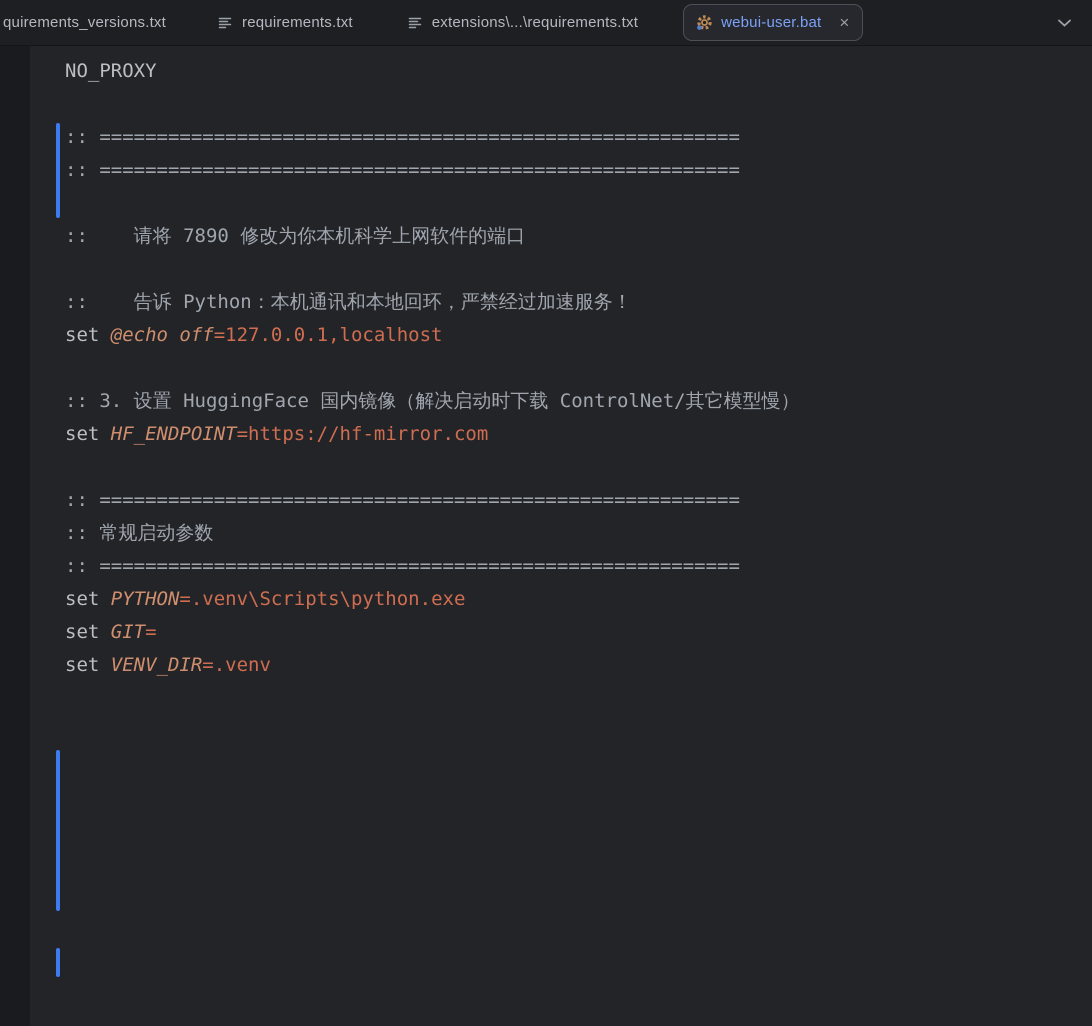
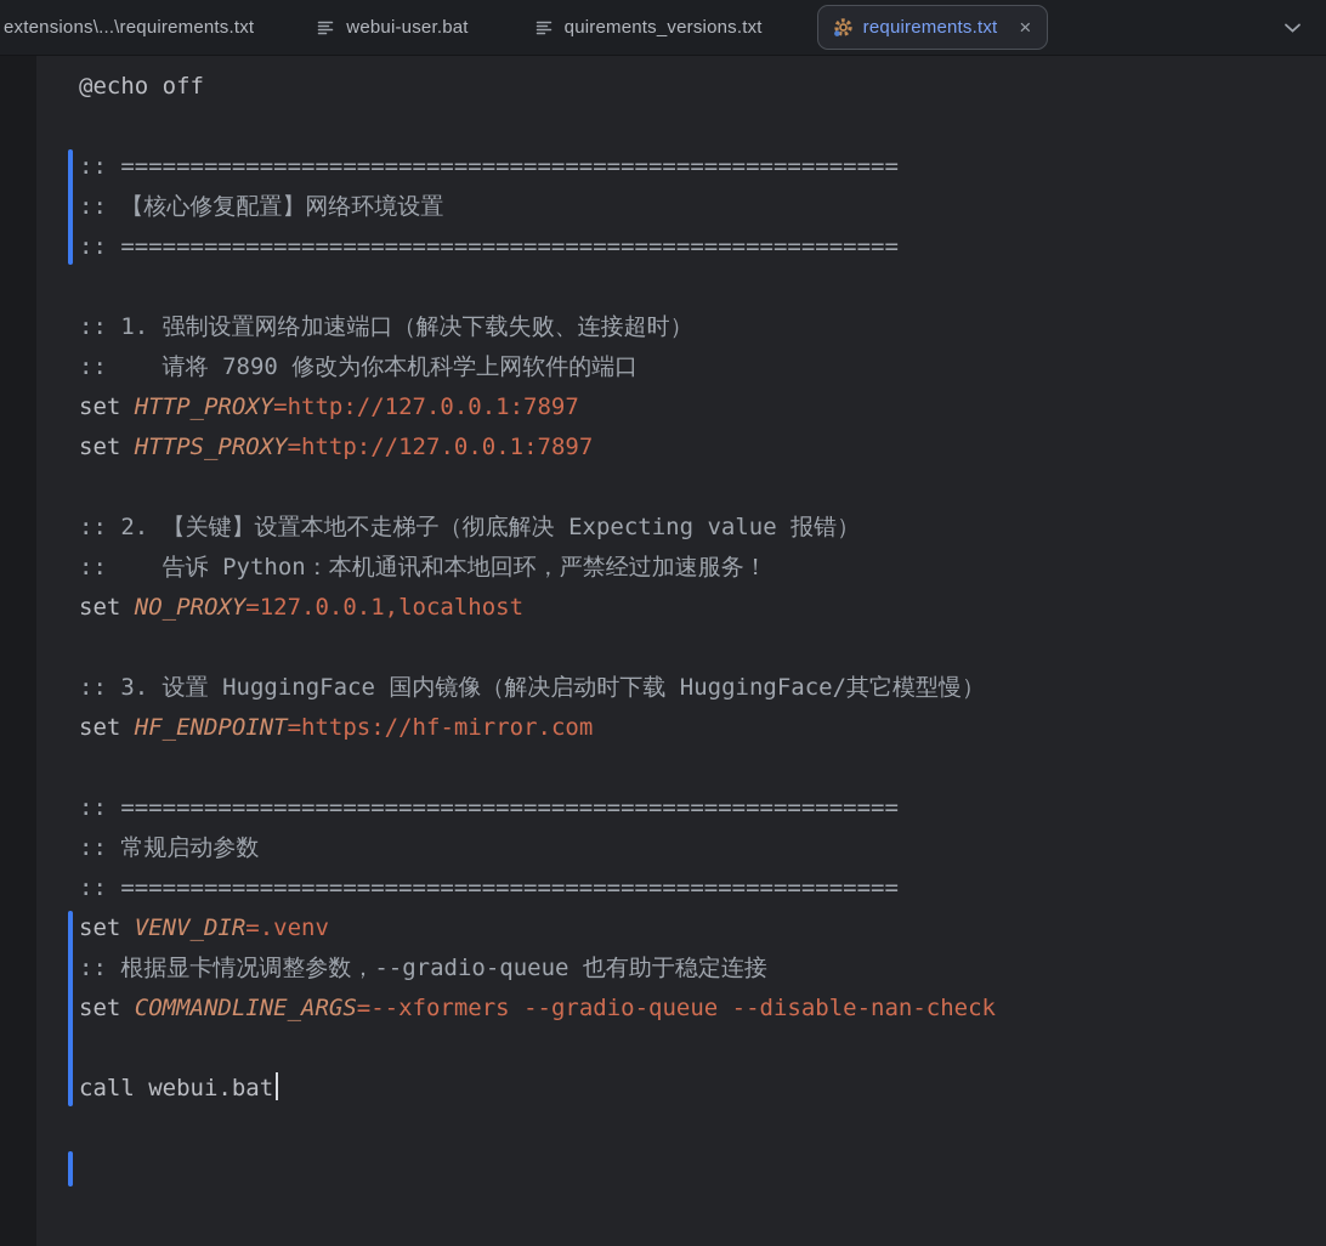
- quirements_versions.txt
+ extensions\...\requirements.txt
- requirements.txt
+ webui-user.bat
- extensions\...\requirements.txt
+ quirements_versions.txt
- webui-user.bat
+ requirements.txt
  ×
- NO_PROXY
+ @echo off
  :: ========================================================
+ :: 【核心修复配置】网络环境设置
  :: ========================================================
+ :: 1. 强制设置网络加速端口（解决下载失败、连接超时）
  :: 请将 7890 修改为你本机科学上网软件的端口
+ set HTTP_PROXY=http://127.0.0.1:7897
+ set HTTPS_PROXY=http://127.0.0.1:7897
+ :: 2. 【关键】设置本地不走梯子（彻底解决 Expecting value 报错）
  :: 告诉 Python：本机通讯和本地回环，严禁经过加速服务！
- set @echo off=127.0.0.1,localhost
+ set NO_PROXY=127.0.0.1,localhost
- :: 3. 设置 HuggingFace 国内镜像（解决启动时下载 ControlNet/其它模型慢）
+ :: 3. 设置 HuggingFace 国内镜像（解决启动时下载 HuggingFace/其它模型慢）
  set HF_ENDPOINT=https://hf-mirror.com
  :: ========================================================
  :: 常规启动参数
  :: ========================================================
- set PYTHON=.venv\Scripts\python.exe
- set GIT=
  set VENV_DIR=.venv
+ :: 根据显卡情况调整参数，--gradio-queue 也有助于稳定连接
+ set COMMANDLINE_ARGS=--xformers --gradio-queue --disable-nan-check
+ call webui.bat
